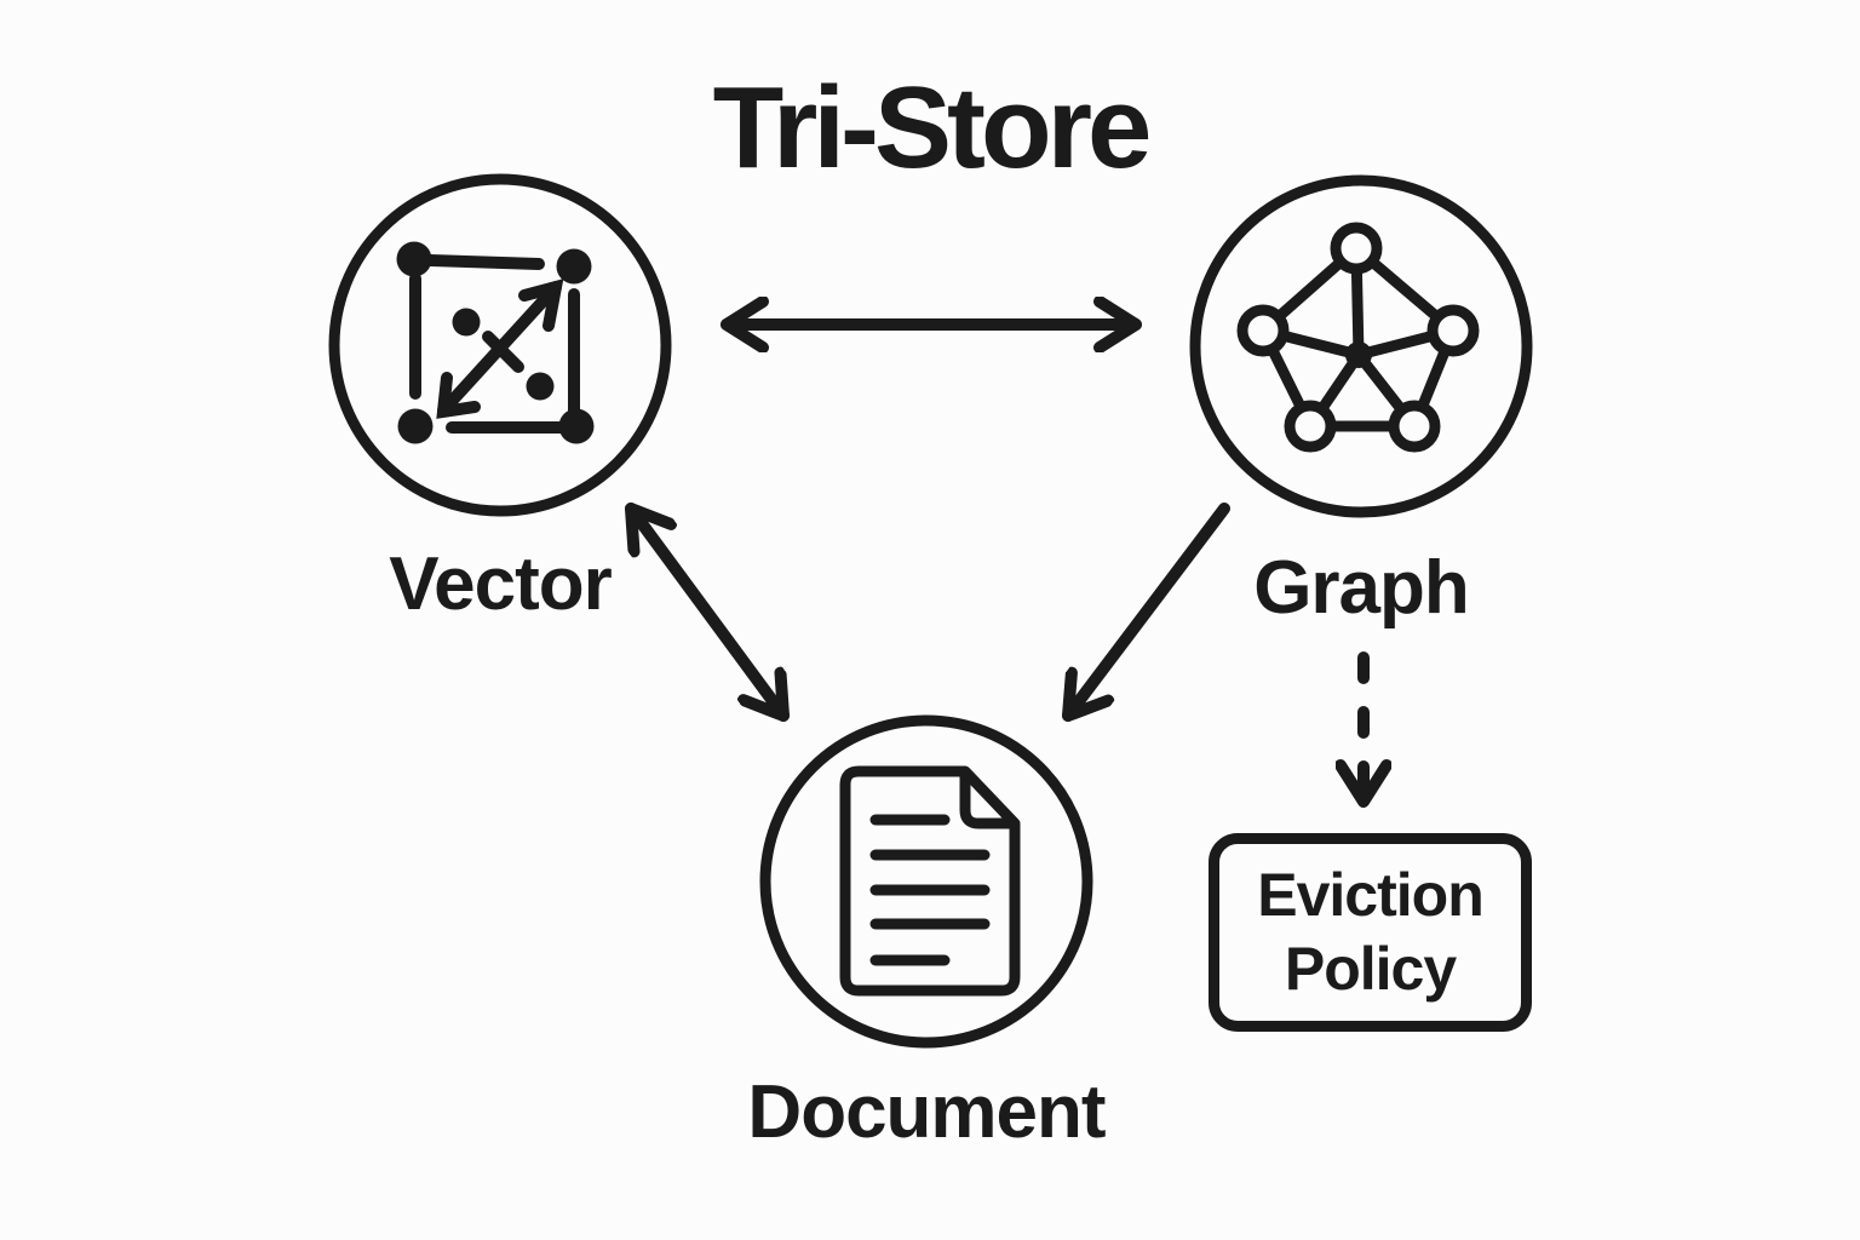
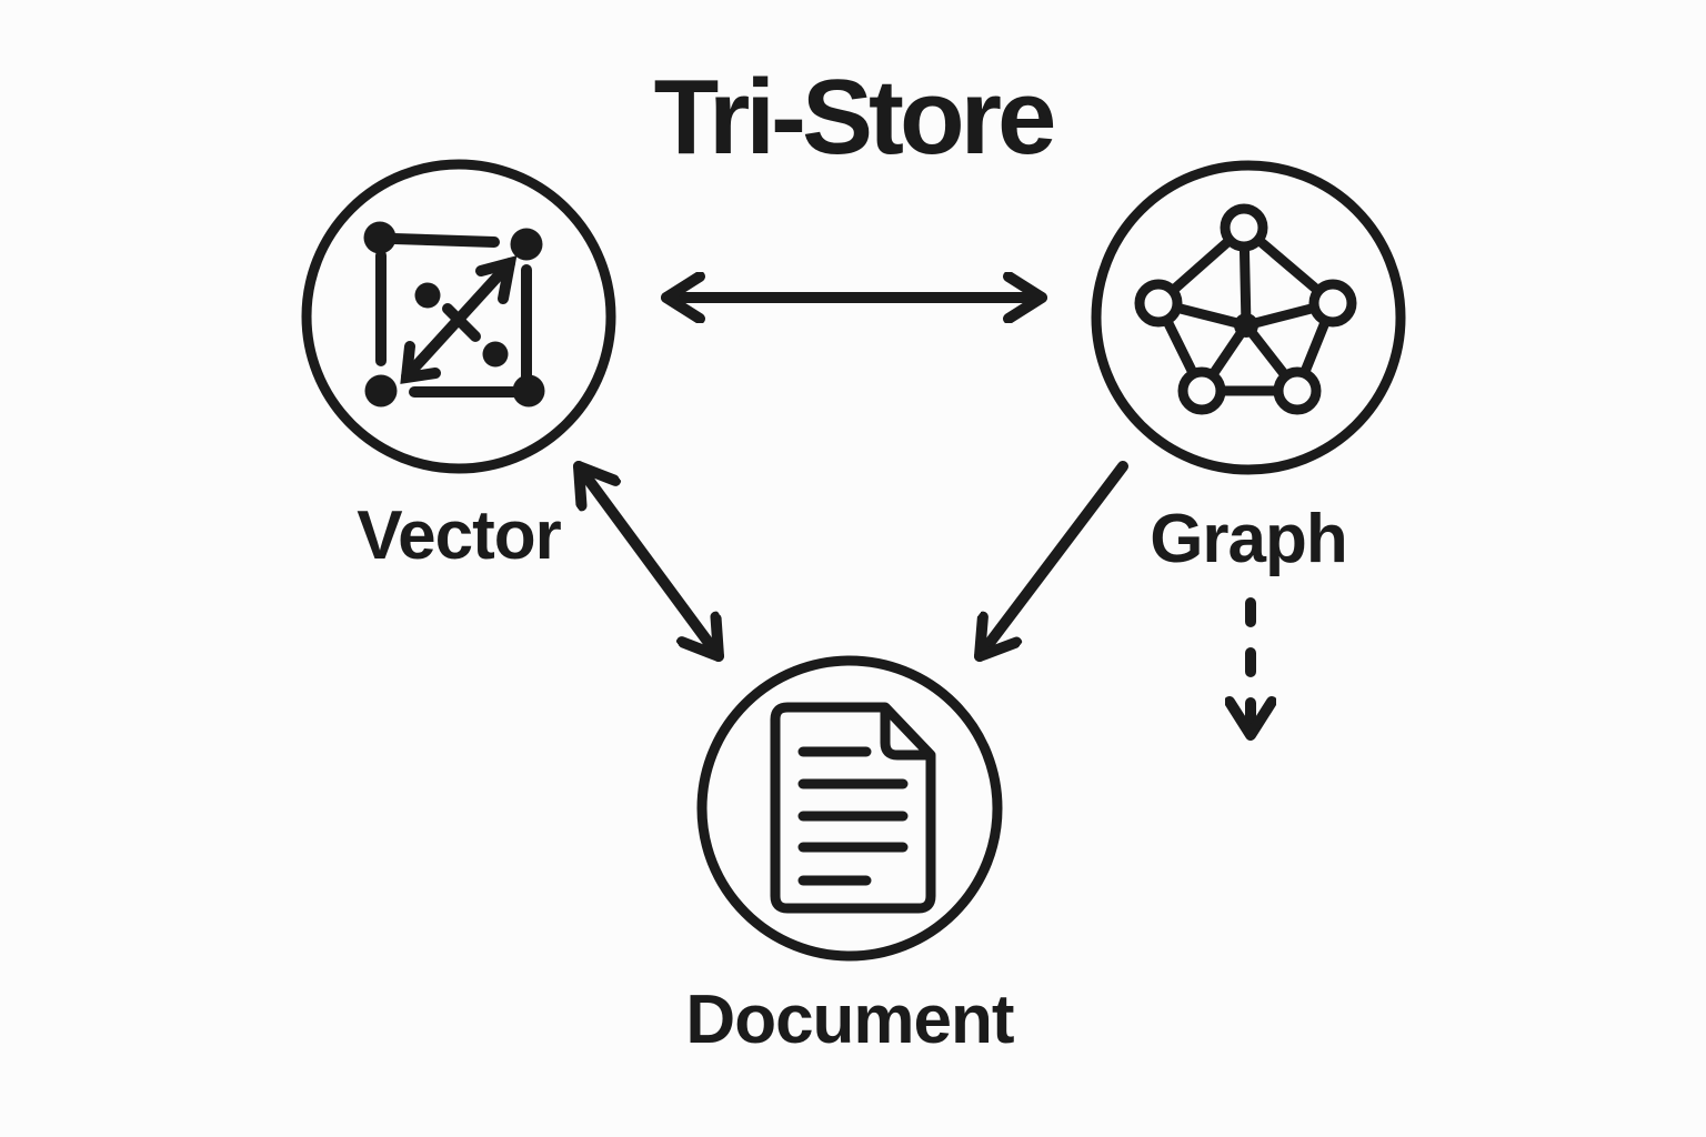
  Tri-Store
  Vector
  Graph
  Document
- Eviction Policy
